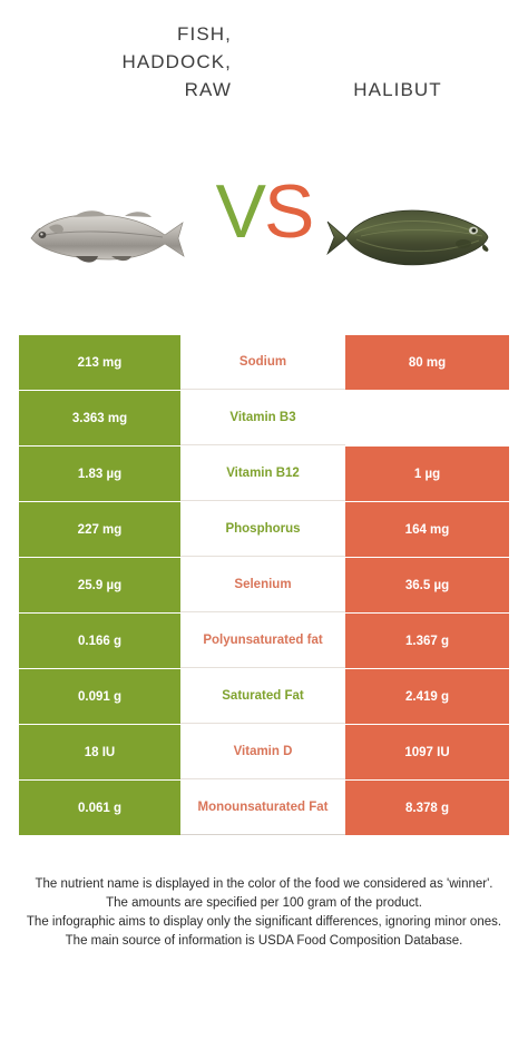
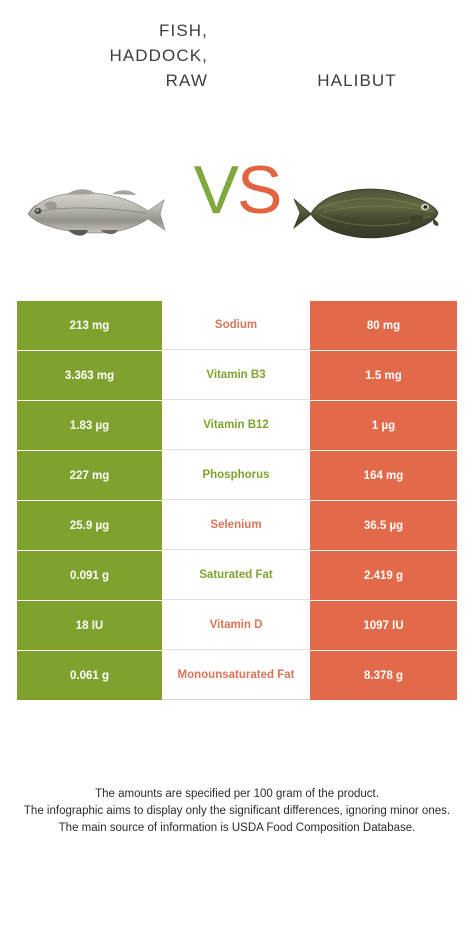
  FISH,
  HADDOCK,
  RAW
  HALIBUT
  VS
  213 mg
  Sodium
  80 mg
  3.363 mg
  Vitamin B3
+ 1.5 mg
  1.83 µg
  Vitamin B12
  1 µg
  227 mg
  Phosphorus
  164 mg
  25.9 µg
  Selenium
  36.5 µg
- 0.166 g
- Polyunsaturated fat
- 1.367 g
  0.091 g
  Saturated Fat
  2.419 g
  18 IU
  Vitamin D
  1097 IU
  0.061 g
  Monounsaturated Fat
  8.378 g
- The nutrient name is displayed in the color of the food we considered as 'winner'.
  The amounts are specified per 100 gram of the product.
  The infographic aims to display only the significant differences, ignoring minor ones.
  The main source of information is USDA Food Composition Database.
